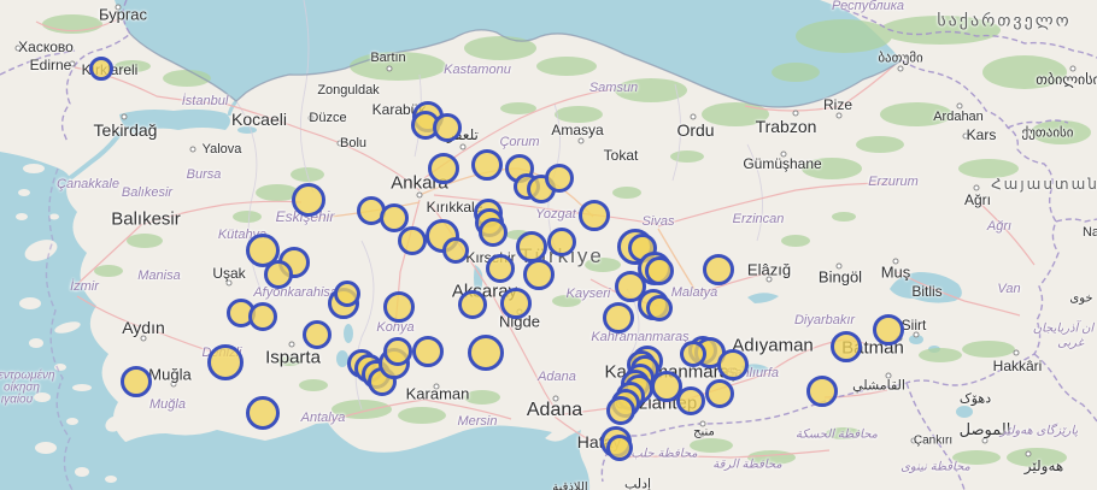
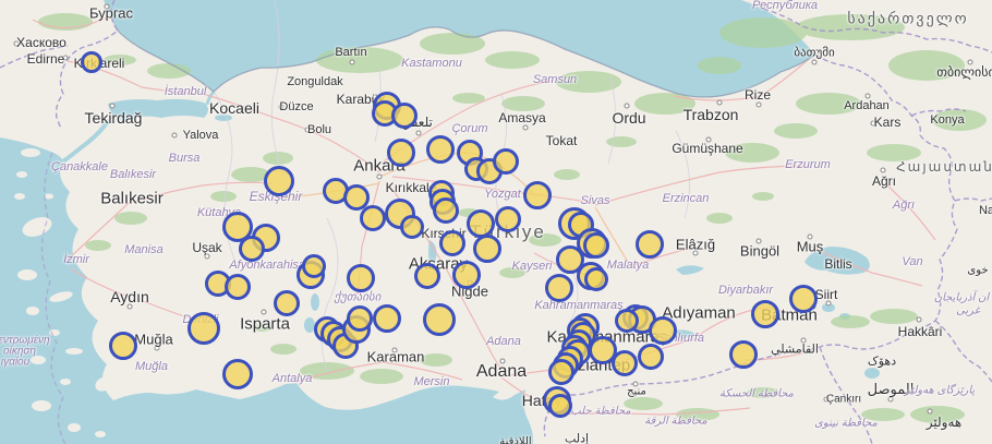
  Türkiye
  საქართველო
  Հայաստան
  Бургас
  Хасково
  Edirne
  Kırklareli
  Tekirdağ
  Kocaeli
  Yalova
  Zonguldak
  Düzce
  Bolu
  Bartın
  Karabük
  تلعفر
  Amasya
  Tokat
  Ordu
  Trabzon
  Rize
  Gümüşhane
  Ardahan
  Kars
  Ankara
  Kırıkkale
  Balıkesir
  Uşak
  Aydın
  Muğla
  Isparta
  Karaman
  Aksaray
  Niğde
  Kırşehir
  Elâzığ
  Bingöl
  Muş
  Bitlis
  Siirt
  Batman
  Hakkâri
  Ağrı
  Kahramanmaraş
  Gaziantep
  Adana
  Hatay
  Adıyaman
  ბათუმი
  თბილის
- ქუთაისი
+ Konya
  القامشلي
  دهۆک
  الموصل
  Çankırı
  هه‌ولێر
  منبج
  إدلب
  اللاذقية
  خوی
  Na
  İstanbul
  Kastamonu
  Samsun
  Çorum
  Yozgat
  Sivas
  Kayseri
  Malatya
  Kahramanmaraş
  Adana
  Mersin
- Konya
+ ქუთაისი
  Antalya
  Muğla
  Denizli
  Manisa
  İzmir
  Bursa
  Çanakkale
  Kütahya
  Afyonkarahisar
  Eskişehir
  Balıkesir
  Erzurum
  Erzincan
  Ağrı
  Van
  Diyarbakır
  Şanlıurfa
  Республика
  محافظة حلب
  محافظة الرقة
  محافظة الحسكة
  محافظة نينوى
  پارێزگای هه‌ولێر
  ان آذربایجان
  غربی
  εντρωμένη
  οίκηση
  ιγαίου
